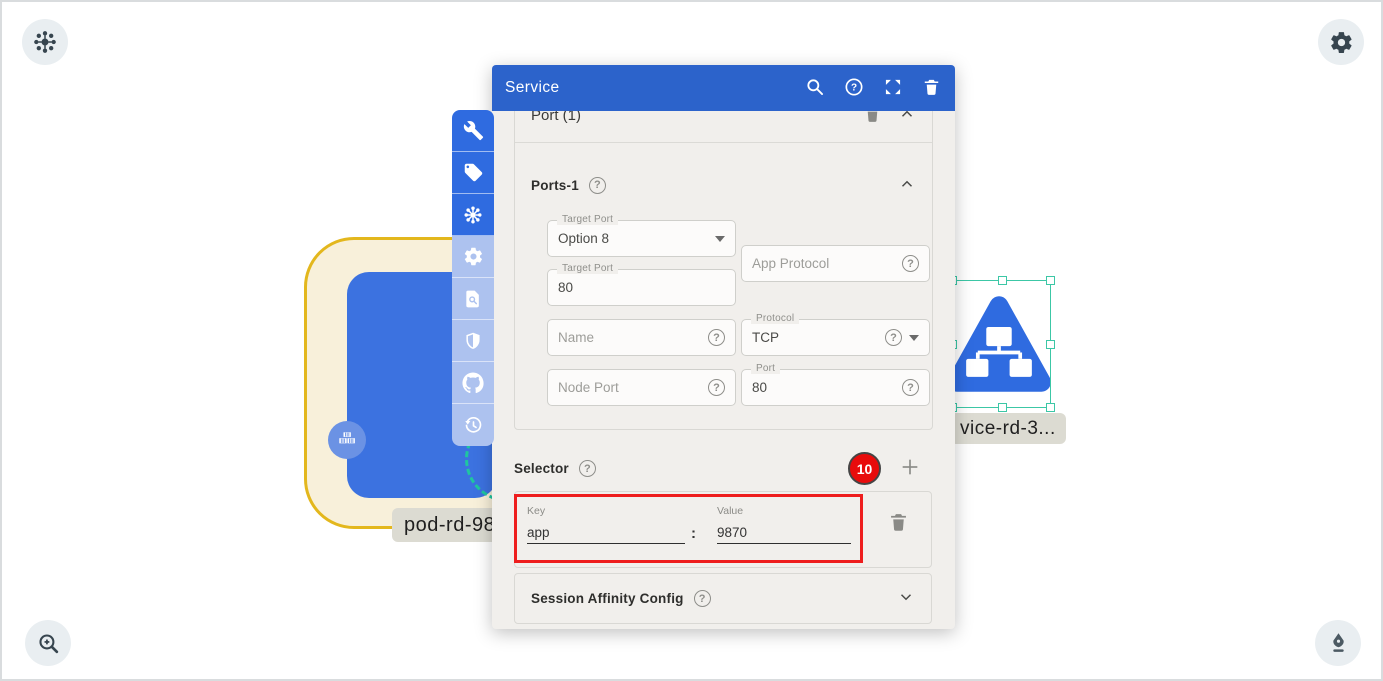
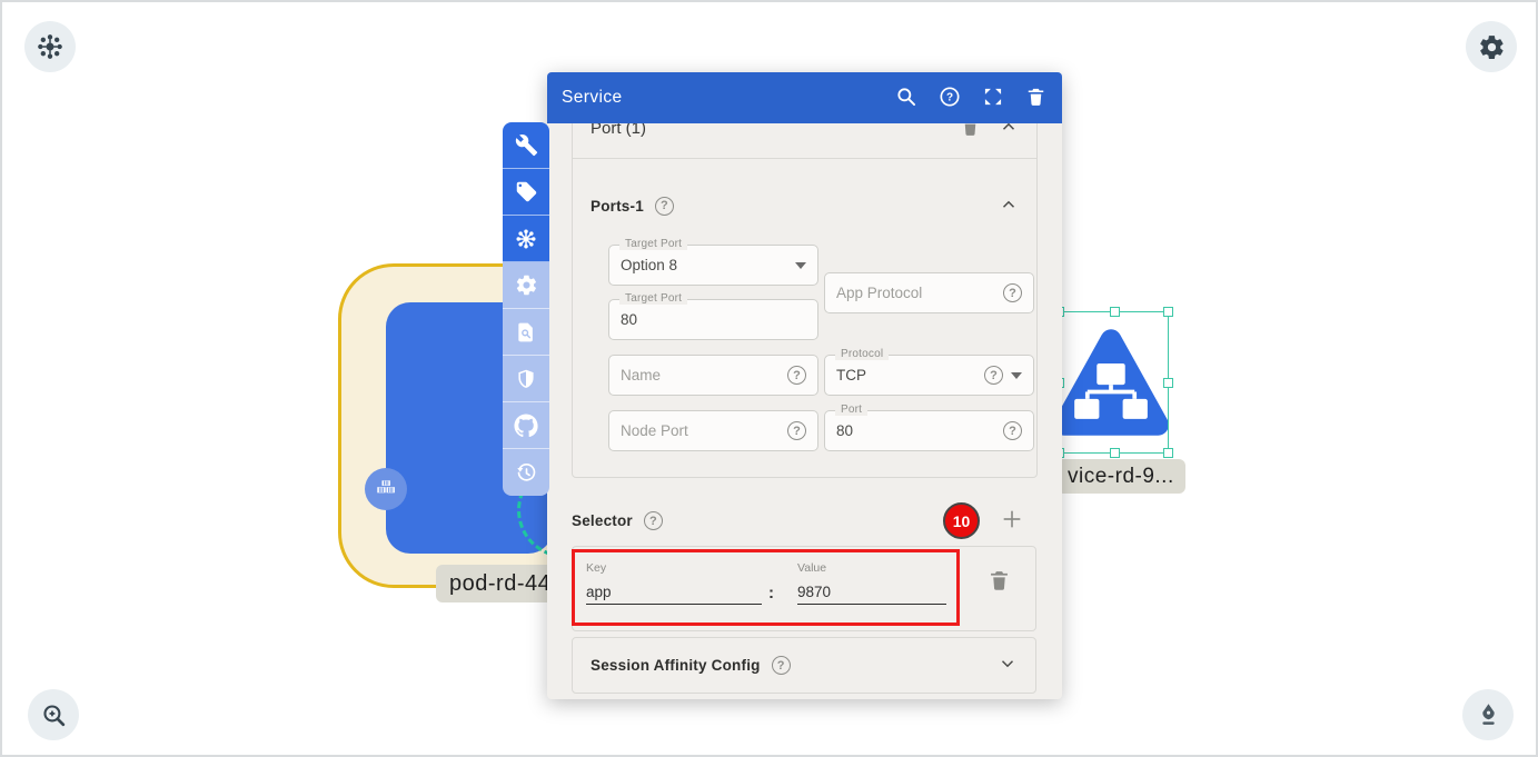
- pod-rd-98
+ pod-rd-44
- vice-rd-3...
+ vice-rd-9...
  Service
  ?
  Port (1)
  Ports-1
  ?
  Target Port
  Option 8
  Target Port
  80
  App Protocol
  ?
  Name
  ?
  Protocol
  TCP
  ?
  Node Port
  ?
  Port
  80
  ?
  Selector
  ?
  10
  Key
  app
  :
  Value
  9870
  Session Affinity Config
  ?
